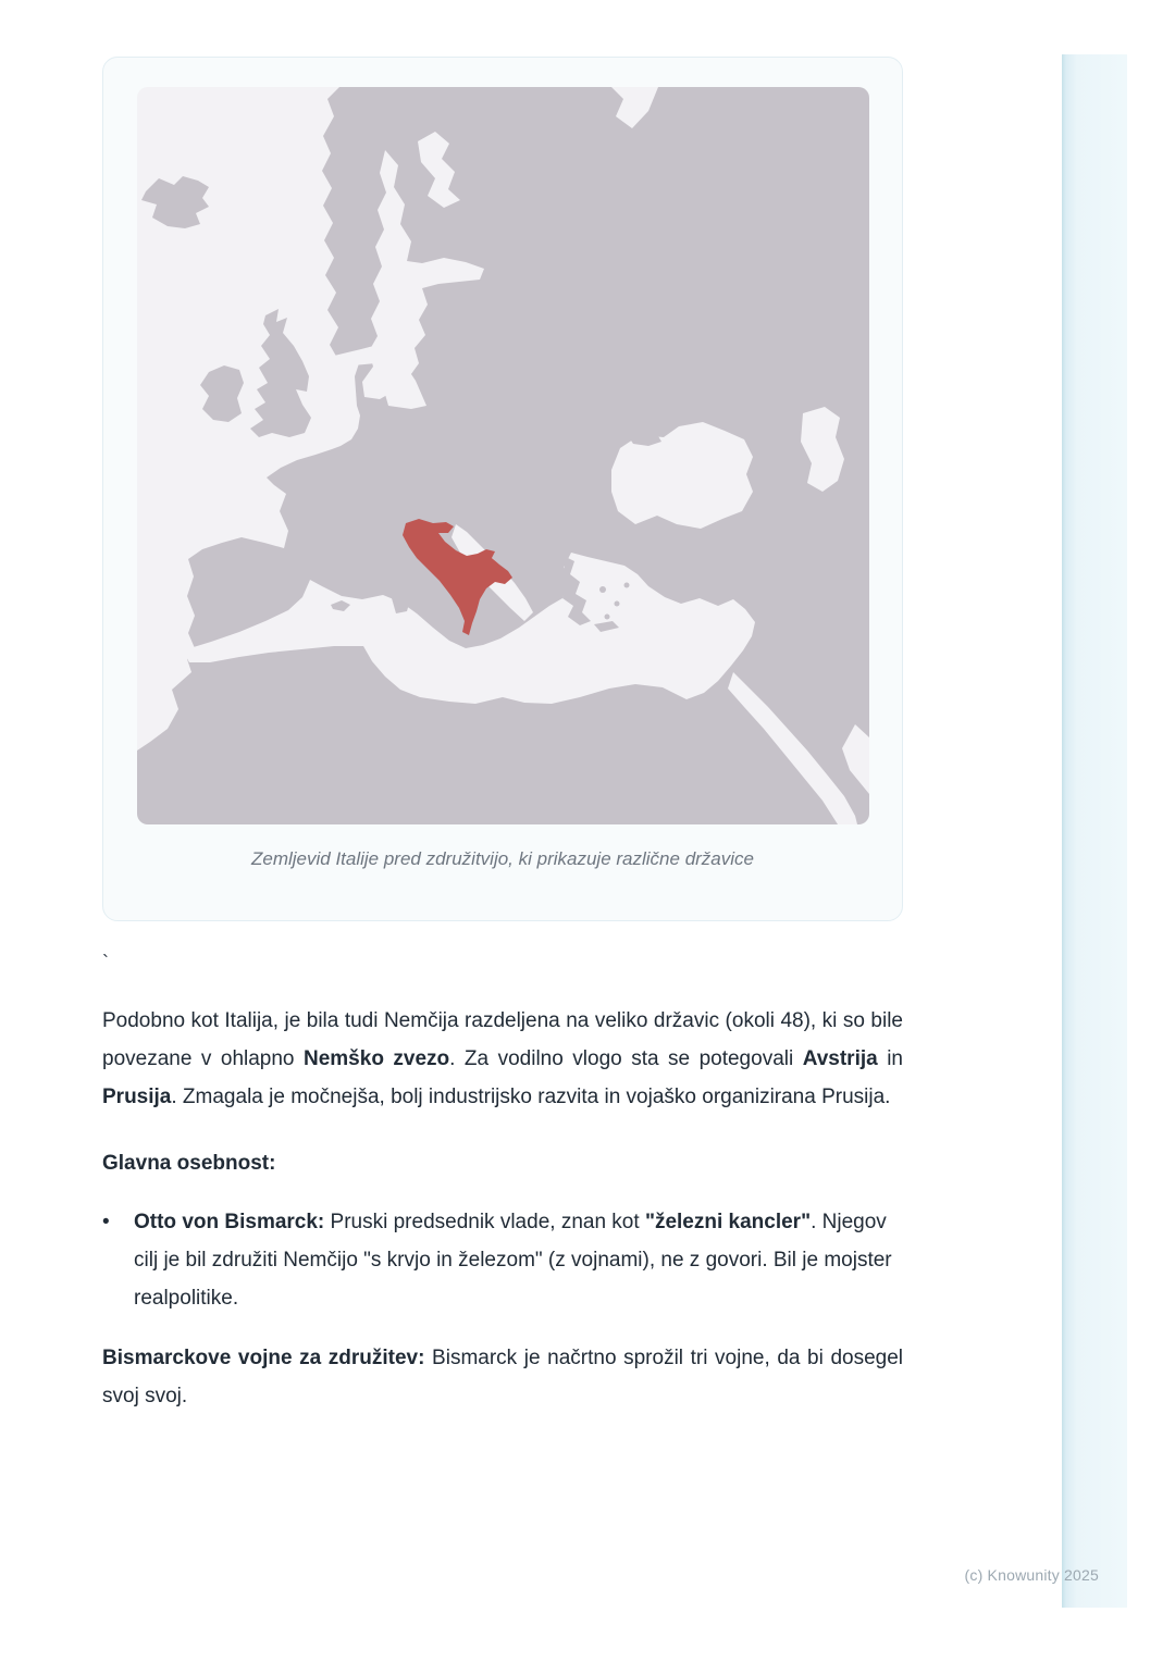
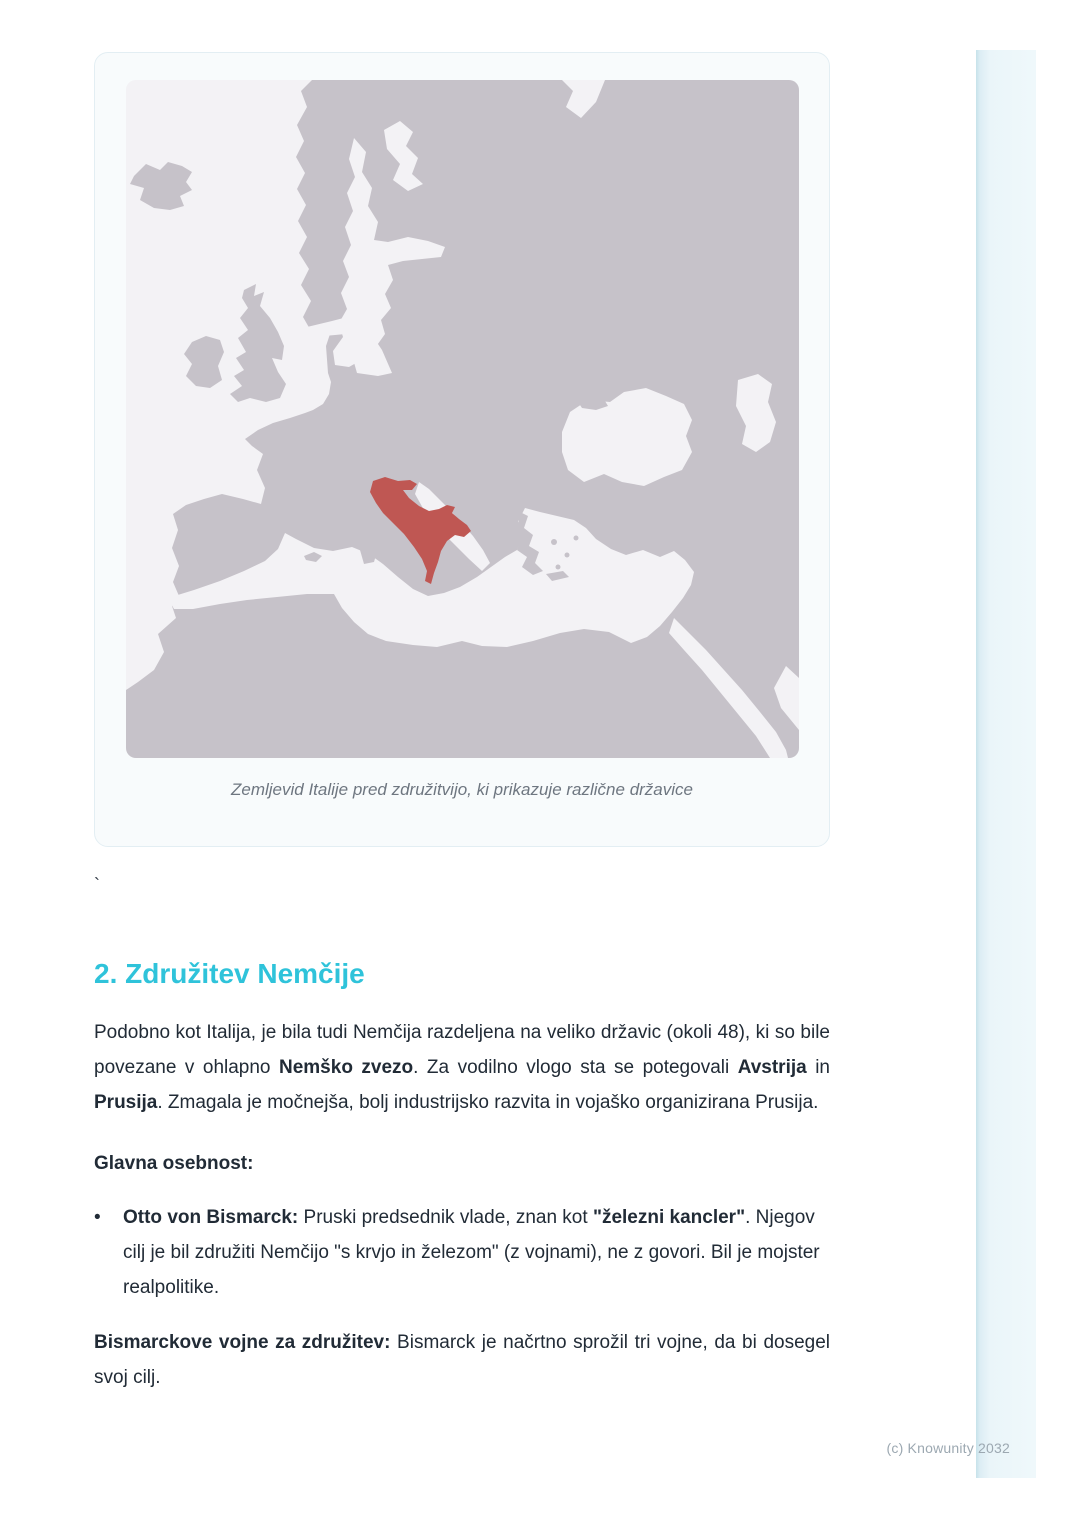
  Zemljevid Italije pred združitvijo, ki prikazuje različne državice
  `
+ 2. Združitev Nemčije
  Podobno kot Italija, je bila tudi Nemčija razdeljena na veliko državic (okoli 48), ki so bile povezane v ohlapno Nemško zvezo. Za vodilno vlogo sta se potegovali Avstrija in Prusija. Zmagala je močnejša, bolj industrijsko razvita in vojaško organizirana Prusija.
  Glavna osebnost:
  Otto von Bismarck: Pruski predsednik vlade, znan kot "železni kancler". Njegov cilj je bil združiti Nemčijo "s krvjo in železom" (z vojnami), ne z govori. Bil je mojster realpolitike.
- Bismarckove vojne za združitev: Bismarck je načrtno sprožil tri vojne, da bi dosegel svoj svoj.
+ Bismarckove vojne za združitev: Bismarck je načrtno sprožil tri vojne, da bi dosegel svoj cilj.
- (c) Knowunity 2025
+ (c) Knowunity 2032
